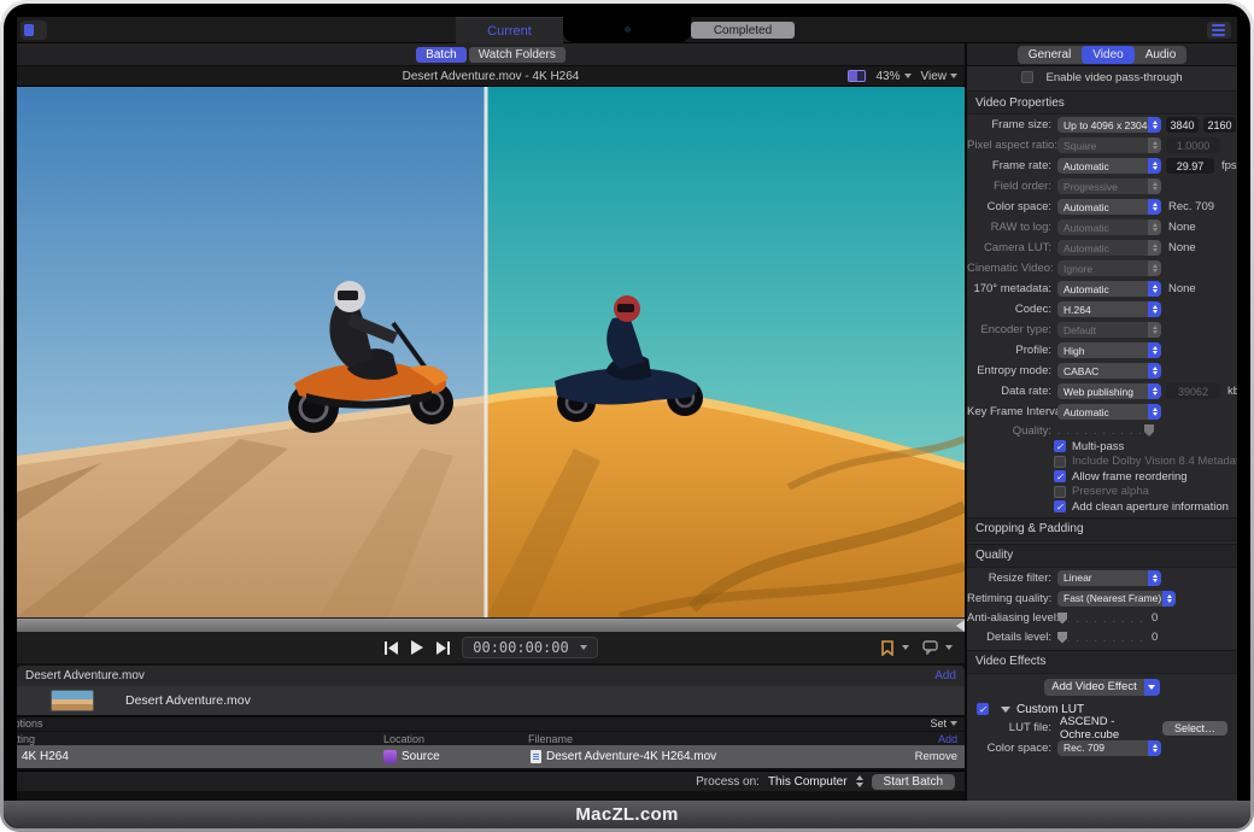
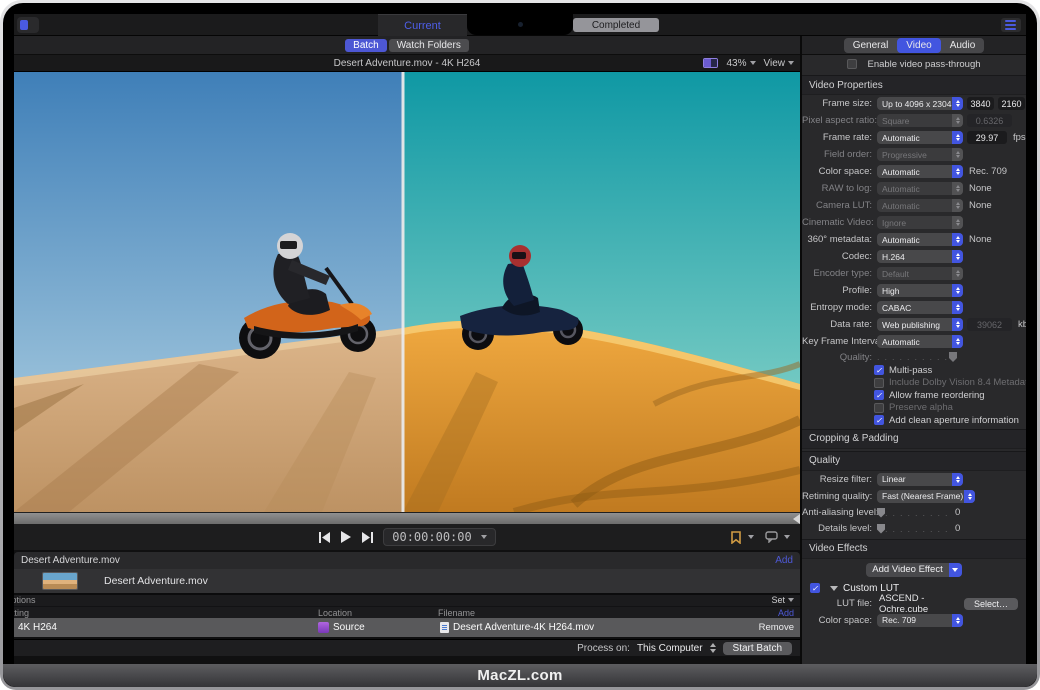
  Current
  Completed
  Batch
  Watch Folders
  Desert Adventure.mov - 4K H264
  43%
  View
  00:00:00:00
  Desert Adventure.mov
  Add
  Desert Adventure.mov
  ptions
  Set
  tting
  Location
  Filename
  Add
  4K H264
  Source
  Desert Adventure-4K H264.mov
  Remove
  Process on:
  This Computer
  Start Batch
  General
  Video
  Audio
  Enable video pass-through
  Video Properties
  Frame size:
  Up to 4096 x 2304
  3840
  2160
  Pixel aspect ratio:
  Square
- 1.0000
+ 0.6326
  Frame rate:
  Automatic
  29.97
  fps
  Field order:
  Progressive
  Color space:
  Automatic
  Rec. 709
  RAW to log:
  Automatic
  None
  Camera LUT:
  Automatic
  None
  Cinematic Video:
  Ignore
- 170° metadata:
+ 360° metadata:
  Automatic
  None
  Codec:
  H.264
  Encoder type:
  Default
  Profile:
  High
  Entropy mode:
  CABAC
  Data rate:
  Web publishing
  39062
  Key Frame Interv
  Automatic
  Quality:
  ..........
  Multi-pass
  Include Dolby Vision 8.4 Metada
  Allow frame reordering
  Preserve alpha
  Add clean aperture information
  Cropping & Padding
  Quality
  Resize filter:
  Linear
  Retiming quality:
  Fast (Nearest Frame)
  Anti-aliasing level
  ........
  0
  Details level:
  ........
  0
  Video Effects
  Add Video Effect
  Custom LUT
  LUT file:
  ASCEND - Ochre.cube
  Select…
  Color space:
  Rec. 709
  MacZL.com
